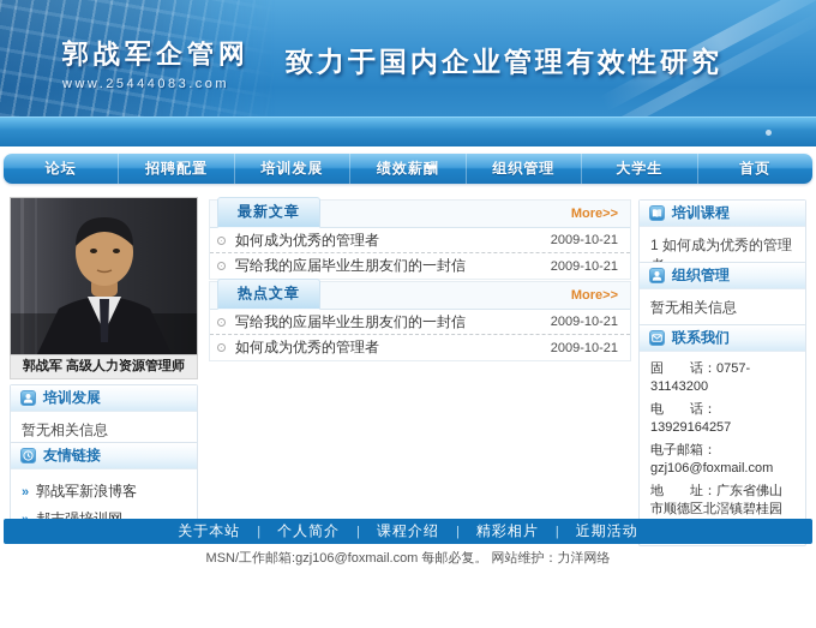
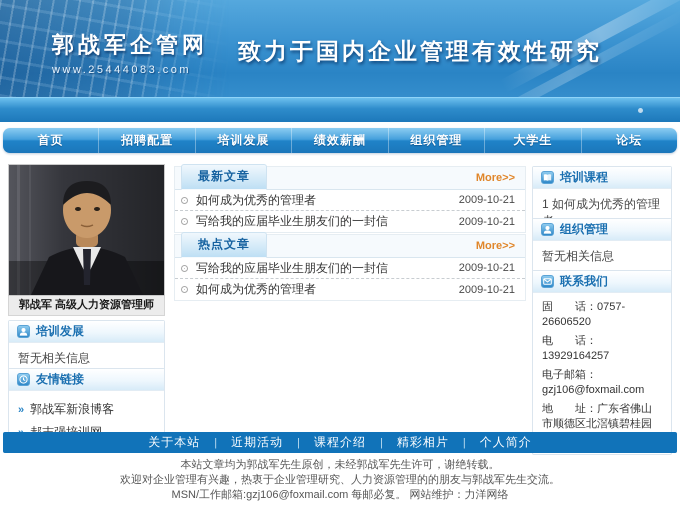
  郭战军企管网
  www.25444083.com
  致力于国内企业管理有效性研究
- 论坛
+ 首页
  招聘配置
  培训发展
  绩效薪酬
  组织管理
  大学生
- 首页
+ 论坛
  郭战军 高级人力资源管理师
  培训发展
  暂无相关信息
  友情链接
  »
  郭战军新浪博客
  最新文章
  More>>
  如何成为优秀的管理者
  2009-10-21
  写给我的应届毕业生朋友们的一封信
  2009-10-21
  热点文章
  More>>
  写给我的应届毕业生朋友们的一封信
  2009-10-21
  如何成为优秀的管理者
  2009-10-21
  培训课程
  1 如何成为优秀的管理
  组织管理
  暂无相关信息
  联系我们
- 固 话：0757-31143200
+ 固 话：0757-26606520
  电 话：13929164257
  电子邮箱：gzj106@foxmail.com
  关于本站
  |
- 个人简介
+ 近期活动
  |
  课程介绍
  |
  精彩相片
  |
- 近期活动
+ 个人简介
+ 本站文章均为郭战军先生原创，未经郭战军先生许可，谢绝转载。
+ 欢迎对企业管理有兴趣，热衷于企业管理研究、人力资源管理的的朋友与郭战军先生交流。
  MSN/工作邮箱:gzj106@foxmail.com 每邮必复。 网站维护：力洋网络
